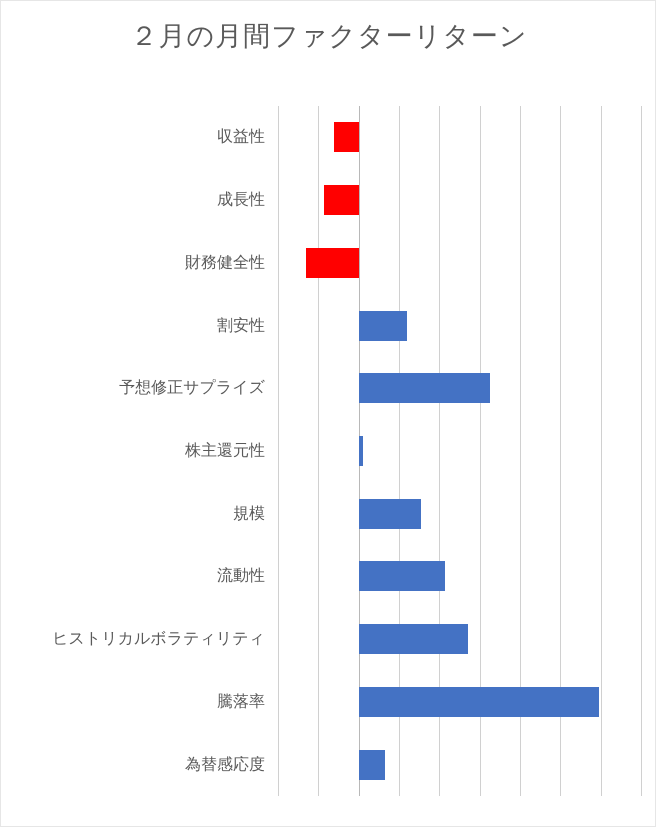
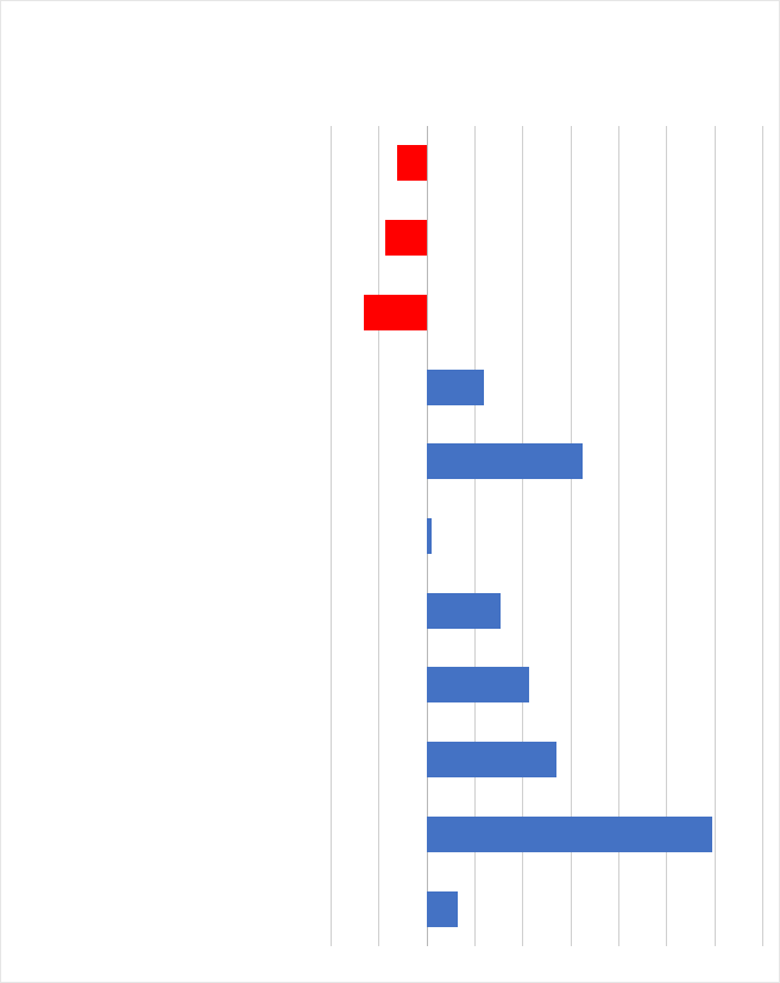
- ２月の月間ファクターリターン
- 収益性
- 成長性
- 財務健全性
- 割安性
- 予想修正サプライズ
- 株主還元性
- 規模
- 流動性
- ヒストリカルボラティリティ
- 騰落率
- 為替感応度
